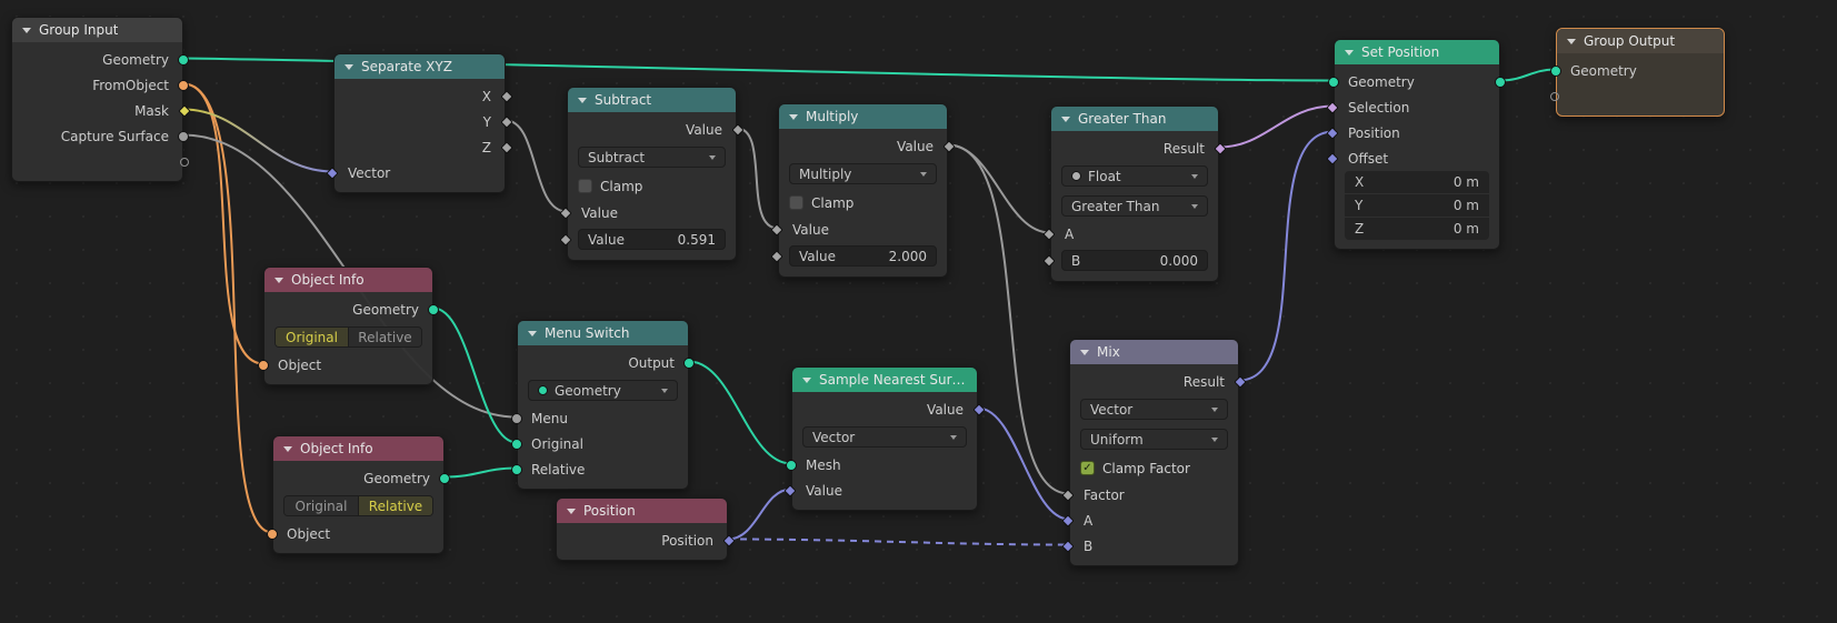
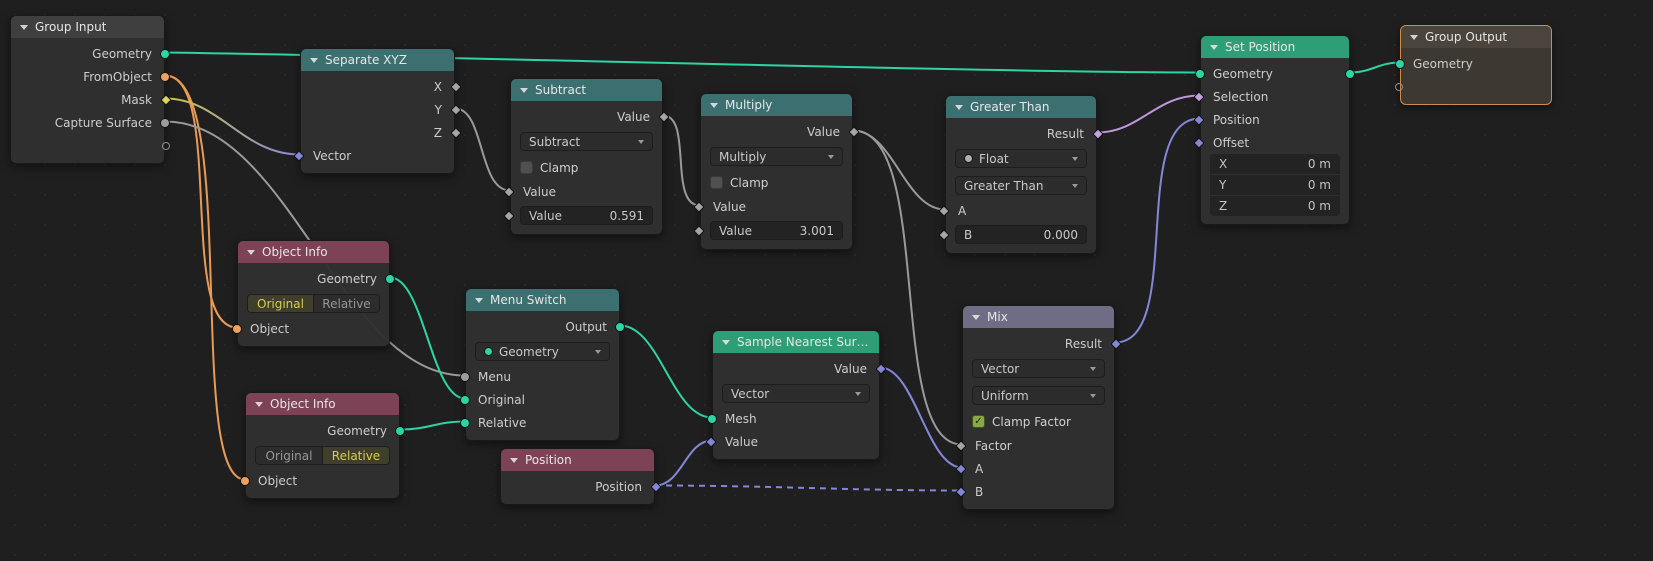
  Group Input
  Geometry
  FromObject
  Mask
  Capture Surface
  Separate XYZ
  X
  Y
  Z
  Vector
  Subtract
  Value
  Subtract
  Clamp
  Value
  Value
  0.591
  Multiply
  Value
  Multiply
  Clamp
  Value
  Value
- 2.000
+ 3.001
  Greater Than
  Result
  Float
  Greater Than
  A
  B
  0.000
  Set Position
  Geometry
  Selection
  Position
  Offset
  X
  0 m
  Y
  0 m
  Z
  0 m
  Group Output
  Geometry
  Object Info
  Geometry
  Original
  Relative
  Object
  Object Info
  Geometry
  Original
  Relative
  Object
  Menu Switch
  Output
  Geometry
  Menu
  Original
  Relative
  Sample Nearest Surf...
  Value
  Vector
  Mesh
  Value
  Position
  Position
  Mix
  Result
  Vector
  Uniform
  Clamp Factor
  Factor
  A
  B
